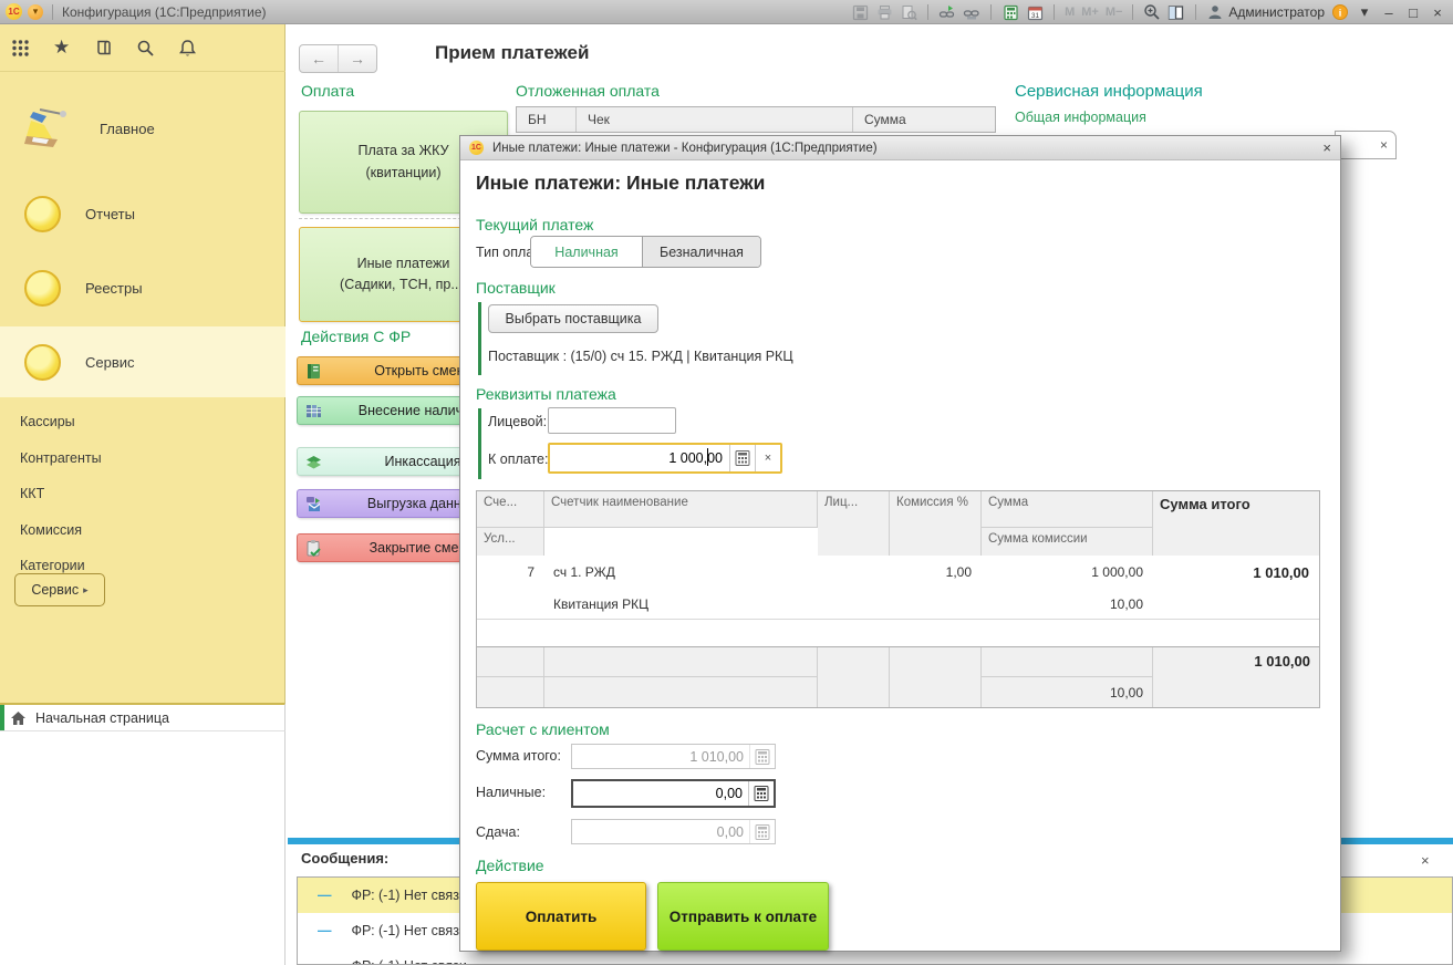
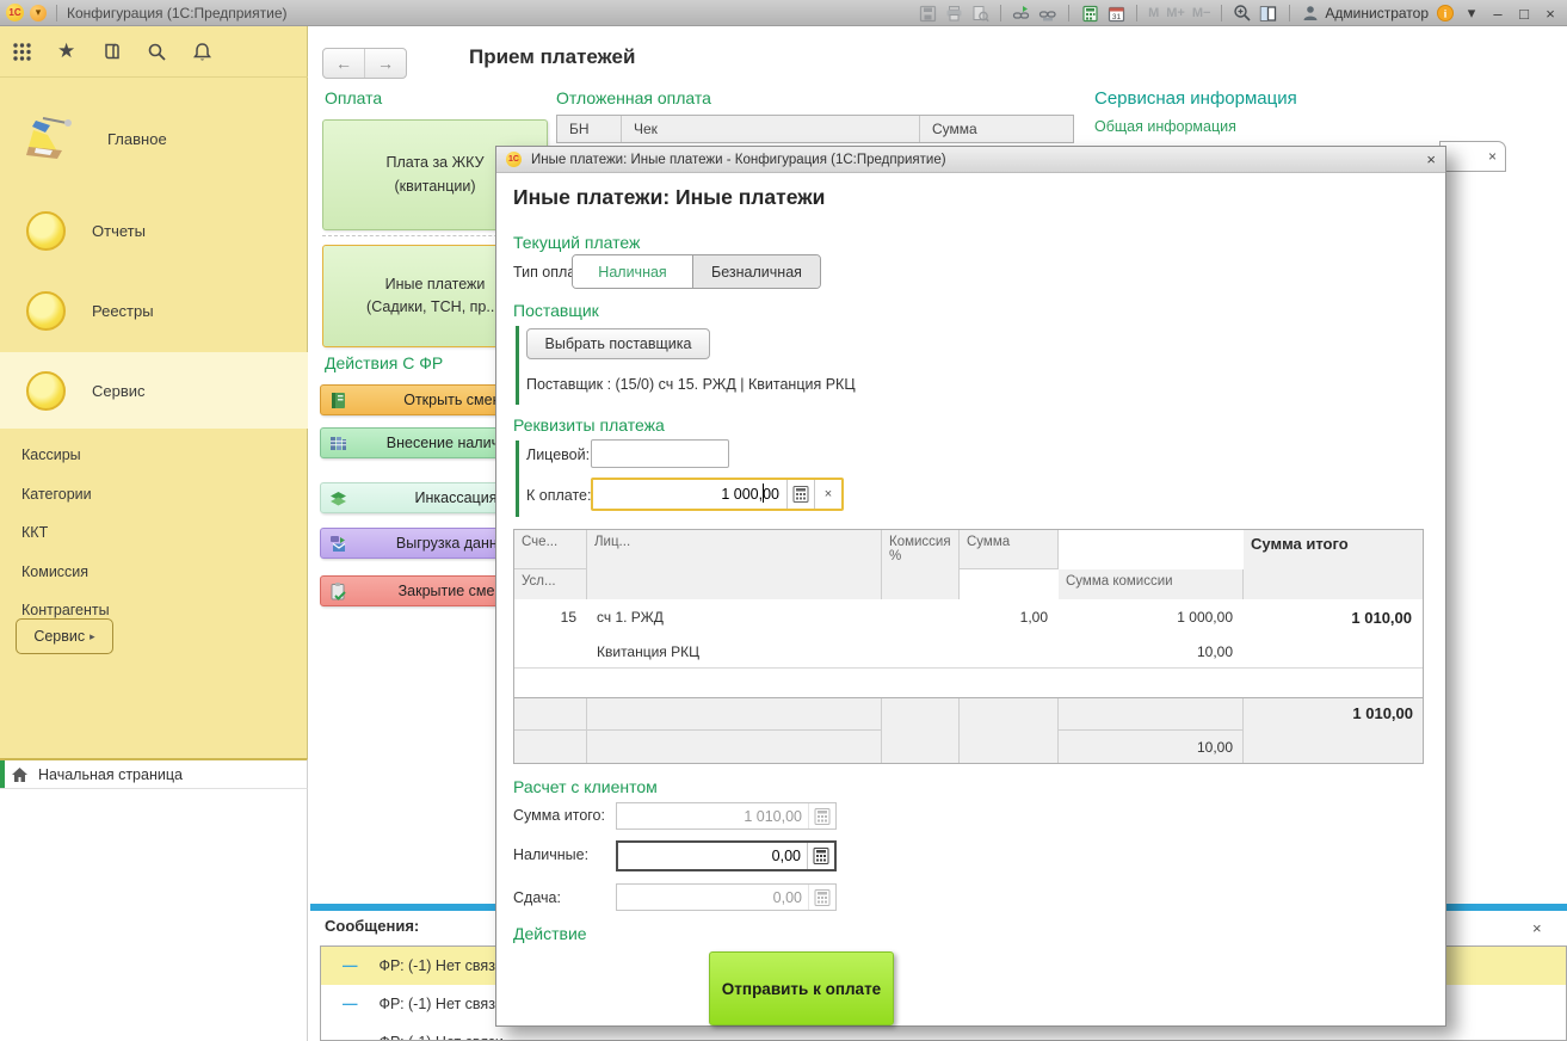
  1С
  ▾
  Конфигурация (1С:Предприятие)
  M
  M+
  M−
  Администратор
  i
  ▾
  –
  □
  ×
  ★
  Главное
  Отчеты
  Реестры
  Сервис
  Кассиры
- Контрагенты
+ Категории
  ККТ
  Комиссия
- Категории
+ Контрагенты
  Сервис
  ▸
  Начальная страница
  ←
  →
  Прием платежей
  Оплата
  Плата за ЖКУ
  (квитанции)
  Иные платежи
  (Садики, ТСН, пр..
  Действия С ФР
  Открыть сме
  Внесение нали
  Инкассация
  Выгрузка данн
  Закрытие сме
  Отложенная оплата
  БН
  Чек
  Сумма
  Сервисная информация
  Общая информация
  ×
  Сообщения:
  ×
  —
  ФР: (-1) Нет связ
  —
  ФР: (-1) Нет связ
  Иные платежи: Иные платежи - Конфигурация (1С:Предприятие)
  ×
  Иные платежи: Иные платежи
  Текущий платеж
  Тип опла
  Наличная
  Безналичная
  Поставщик
  Выбрать поставщика
  Поставщик : (15/0) сч 15. РЖД | Квитанция РКЦ
  Реквизиты платежа
  Лицевой:
  К оплате:
  1 000,00
  ×
  Сче...
- Счетчик наименование
  Лиц...
  Комиссия %
  Сумма
  Сумма итого
  Усл...
  Сумма комиссии
- 7
+ 15
  сч 1. РЖД
  1,00
  1 000,00
  1 010,00
  Квитанция РКЦ
  10,00
  1 010,00
  10,00
  Расчет с клиентом
  Сумма итого:
  1 010,00
  Наличные:
  0,00
  Сдача:
  0,00
  Действие
- Оплатить
  Отправить к оплате
